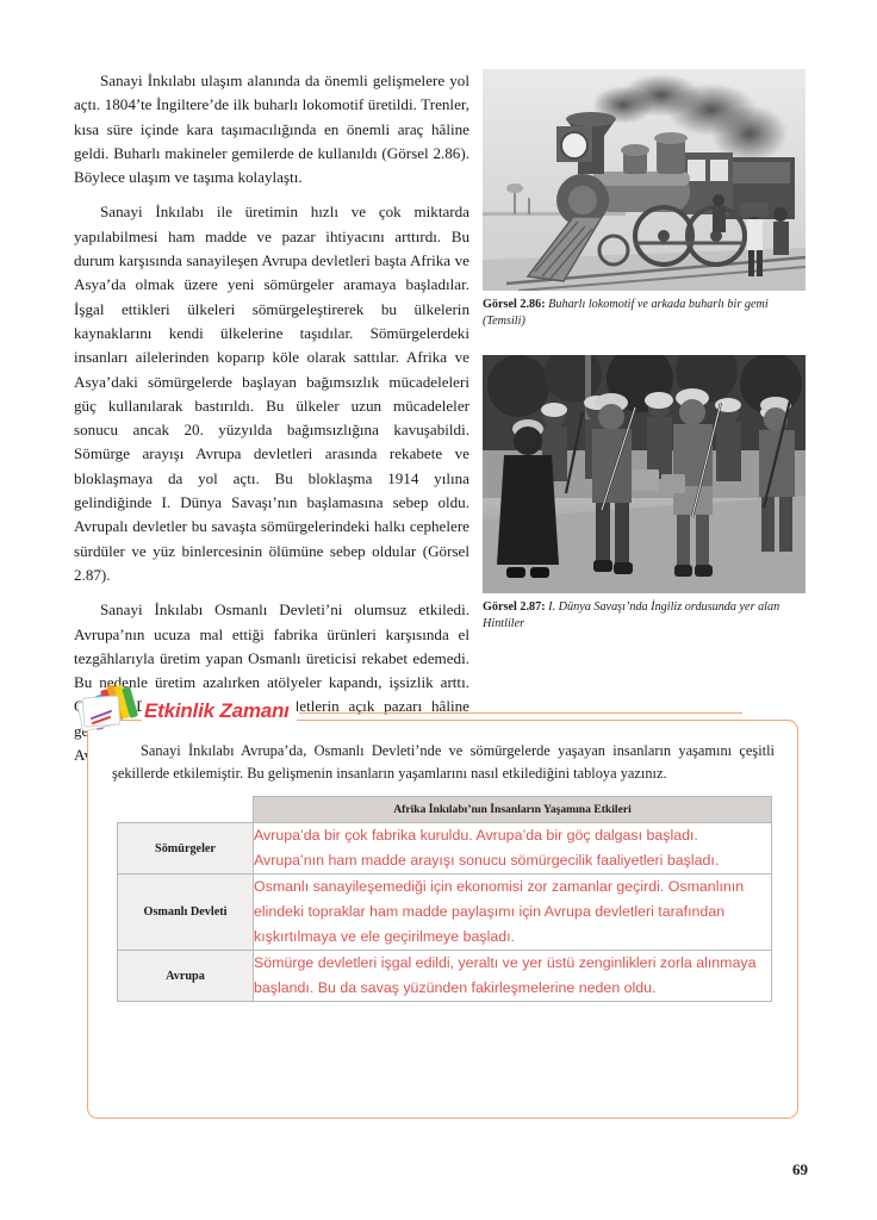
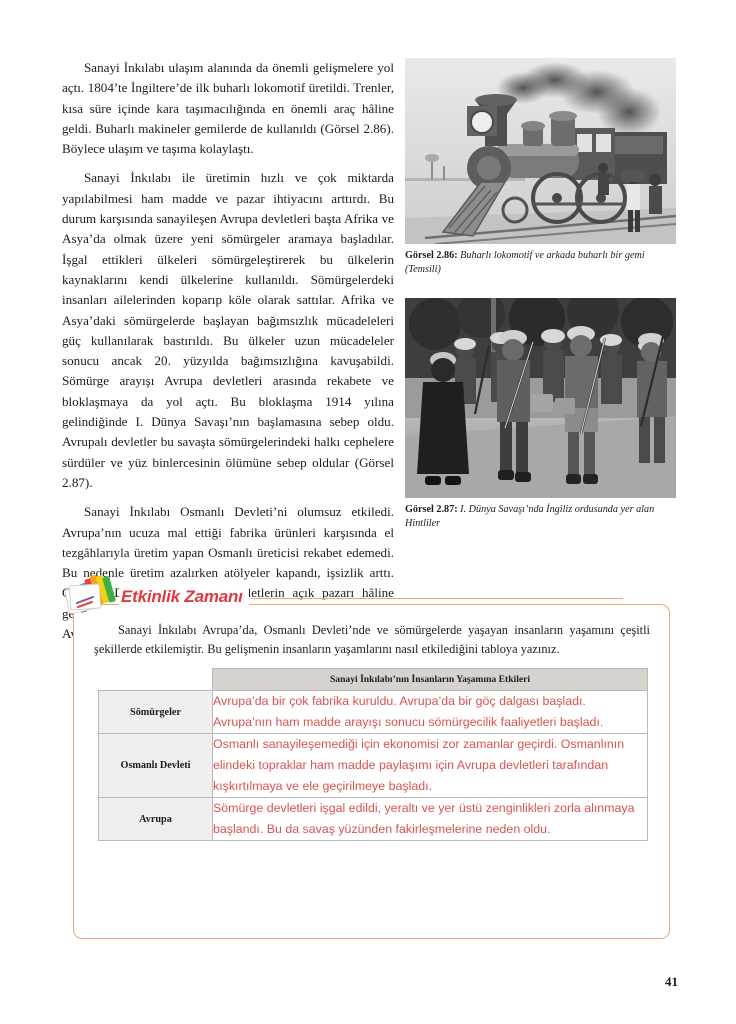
  Sanayi İnkılabı ulaşım alanında da önemli gelişmelere yol açtı. 1804’te İngiltere’de ilk buharlı lokomotif üretildi. Trenler, kısa süre içinde kara taşımacılığında en önemli araç hâline geldi. Buharlı makineler gemilerde de kullanıldı (Görsel 2.86). Böylece ulaşım ve taşıma kolaylaştı.
- Sanayi İnkılabı ile üretimin hızlı ve çok miktarda yapılabilmesi ham madde ve pazar ihtiyacını arttırdı. Bu durum karşısında sanayileşen Avrupa devletleri başta Afrika ve Asya’da olmak üzere yeni sömürgeler aramaya başladılar. İşgal ettikleri ülkeleri sömürgeleştirerek bu ülkelerin kaynaklarını kendi ülkelerine taşıdılar. Sömürgelerdeki insanları ailelerinden koparıp köle olarak sattılar. Afrika ve Asya’daki sömürgelerde başlayan bağımsızlık mücadeleleri güç kullanılarak bastırıldı. Bu ülkeler uzun mücadeleler sonucu ancak 20. yüzyılda bağımsızlığına kavuşabildi. Sömürge arayışı Avrupa devletleri arasında rekabete ve bloklaşmaya da yol açtı. Bu bloklaşma 1914 yılına gelindiğinde I. Dünya Savaşı’nın başlamasına sebep oldu. Avrupalı devletler bu savaşta sömürgelerindeki halkı cephelere sürdüler ve yüz binlercesinin ölümüne sebep oldular (Görsel 2.87).
+ Sanayi İnkılabı ile üretimin hızlı ve çok miktarda yapılabilmesi ham madde ve pazar ihtiyacını arttırdı. Bu durum karşısında sanayileşen Avrupa devletleri başta Afrika ve Asya’da olmak üzere yeni sömürgeler aramaya başladılar. İşgal ettikleri ülkeleri sömürgeleştirerek bu ülkelerin kaynaklarını kendi ülkelerine kullanıldı. Sömürgelerdeki insanları ailelerinden koparıp köle olarak sattılar. Afrika ve Asya’daki sömürgelerde başlayan bağımsızlık mücadeleleri güç kullanılarak bastırıldı. Bu ülkeler uzun mücadeleler sonucu ancak 20. yüzyılda bağımsızlığına kavuşabildi. Sömürge arayışı Avrupa devletleri arasında rekabete ve bloklaşmaya da yol açtı. Bu bloklaşma 1914 yılına gelindiğinde I. Dünya Savaşı’nın başlamasına sebep oldu. Avrupalı devletler bu savaşta sömürgelerindeki halkı cephelere sürdüler ve yüz binlercesinin ölümüne sebep oldular (Görsel 2.87).
  Sanayi İnkılabı Osmanlı Devleti’ni olumsuz etkiledi. Avrupa’nın ucuza mal ettiği fabrika ürünleri karşısında el tezgâhlarıyla üretim yapan Osmanlı üreticisi rekabet edemedi. Bu nedenle üretim azalırken atölyeler kapandı, işsizlik arttı. letlerin açık pazarı hâline g A
  Görsel 2.86: Buharlı lokomotif ve arkada buharlı bir gemi (Temsili)
  Görsel 2.87: I. Dünya Savaşı’nda İngiliz ordusunda yer alan Hintliler
  Etkinlik Zamanı
  Sanayi İnkılabı Avrupa’da, Osmanlı Devleti’nde ve sömürgelerde yaşayan insanların yaşamını çeşitli şekillerde etkilemiştir. Bu gelişmenin insanların yaşamlarını nasıl etkilediğini tabloya yazınız.
- 	Afrika İnkılabı’nın İnsanların Yaşamına Etkileri
+ 	Sanayi İnkılabı’nın İnsanların Yaşamına Etkileri
  Sömürgeler	Avrupa’da bir çok fabrika kuruldu. Avrupa’da bir göç dalgası başladı. Avrupa’nın ham madde arayışı sonucu sömürgecilik faaliyetleri başladı.
  Osmanlı Devleti	Osmanlı sanayileşemediği için ekonomisi zor zamanlar geçirdi. Osmanlının elindeki topraklar ham madde paylaşımı için Avrupa devletleri tarafından kışkırtılmaya ve ele geçirilmeye başladı.
  Avrupa	Sömürge devletleri işgal edildi, yeraltı ve yer üstü zenginlikleri zorla alınmaya başlandı. Bu da savaş yüzünden fakirleşmelerine neden oldu.
- 69
+ 41
